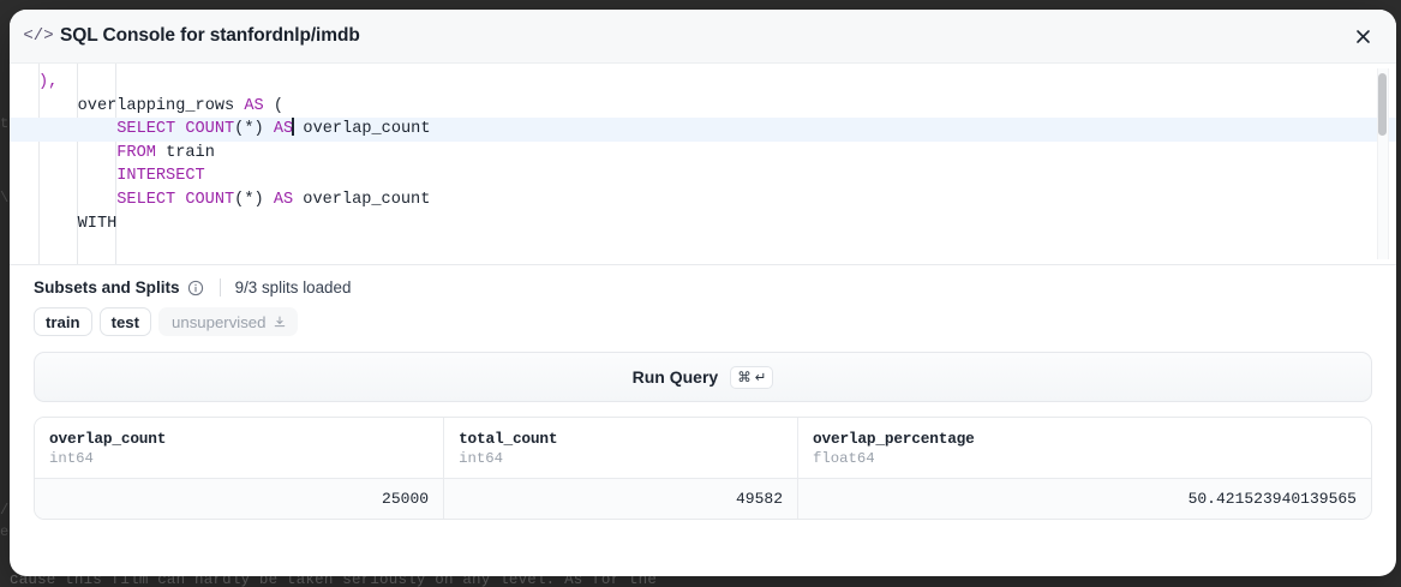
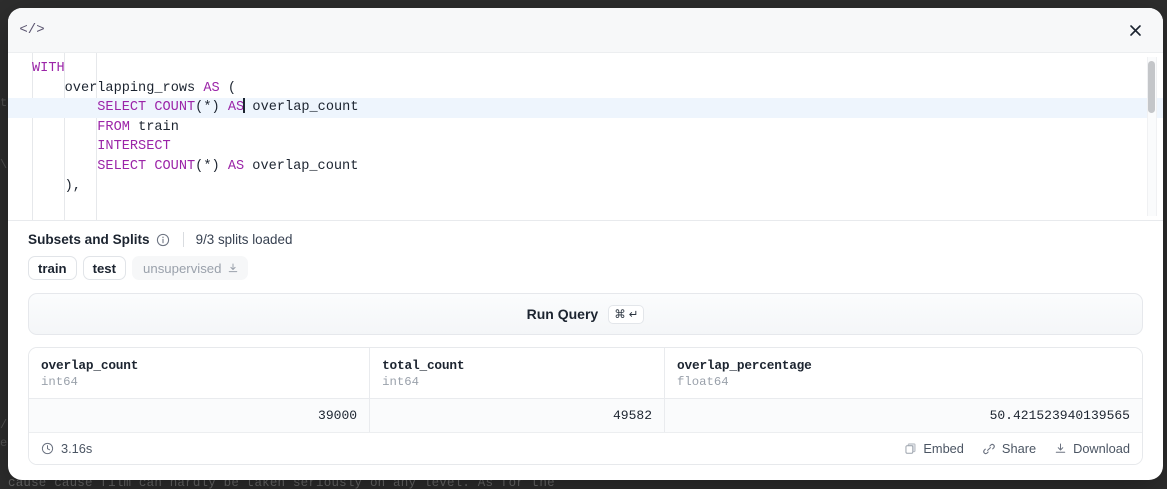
  t
  \
  /
  e
- cause this film can hardly be taken seriously on any level. As for the
+ cause cause film can hardly be taken seriously on any level. As for the
  </>
- SQL Console for stanfordnlp/imdb
- ),
+ WITH
  overlapping_rows AS (
  SELECT COUNT(*) AS overlap_count
  FROM train
  INTERSECT
  SELECT COUNT(*) AS overlap_count
- WITH
+ ),
  Subsets and Splits
  9/3 splits loaded
  train
  test
  unsupervised
  Run Query
  ⌘
  ↵
  overlap_countint64	total_countint64	overlap_percentagefloat64
- 25000	49582	50.421523940139565
+ 39000	49582	50.421523940139565
+ 3.16s
+ Embed
+ Share
+ Download
